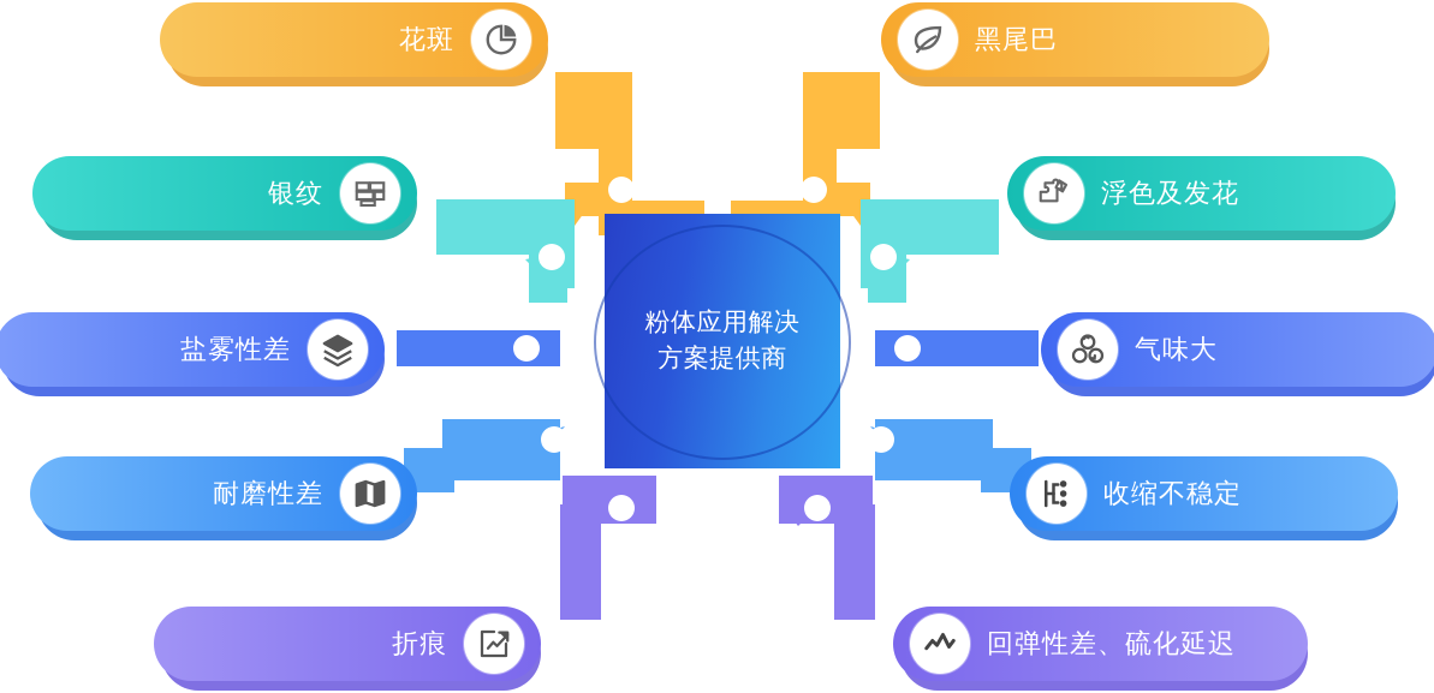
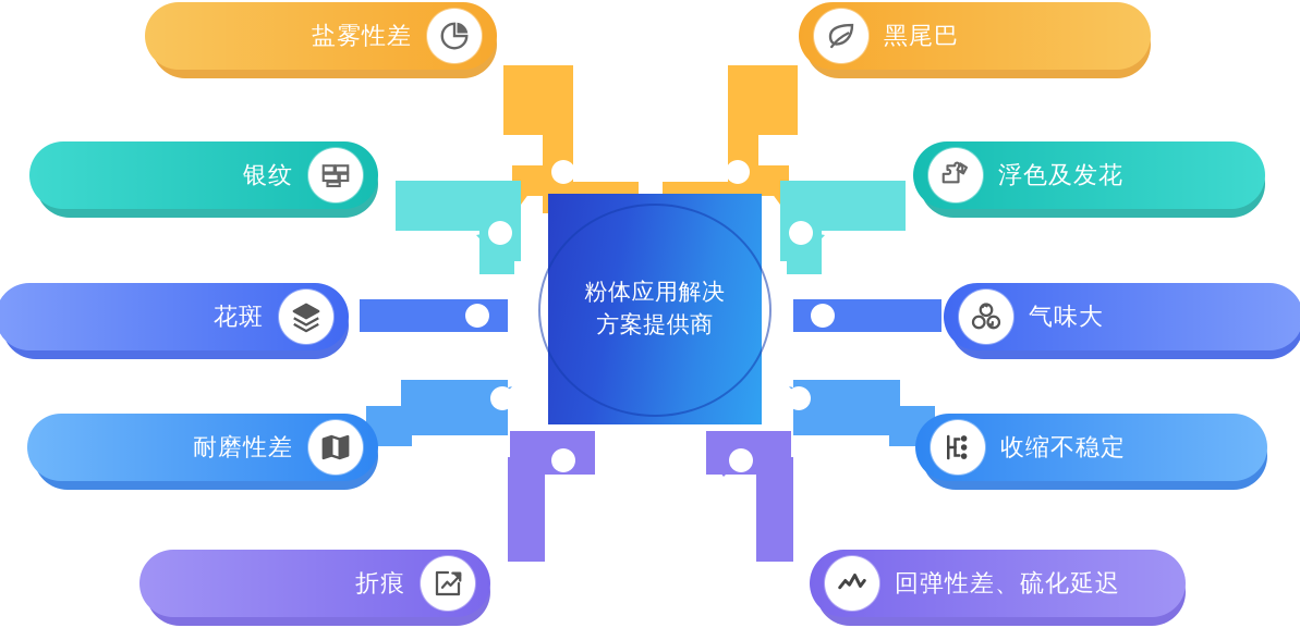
  粉体应用解决
  方案提供商
- 花斑
+ 盐雾性差
  黑尾巴
  银纹
  浮色及发花
- 盐雾性差
+ 花斑
  气味大
  耐磨性差
  收缩不稳定
  折痕
  回弹性差、硫化延迟
